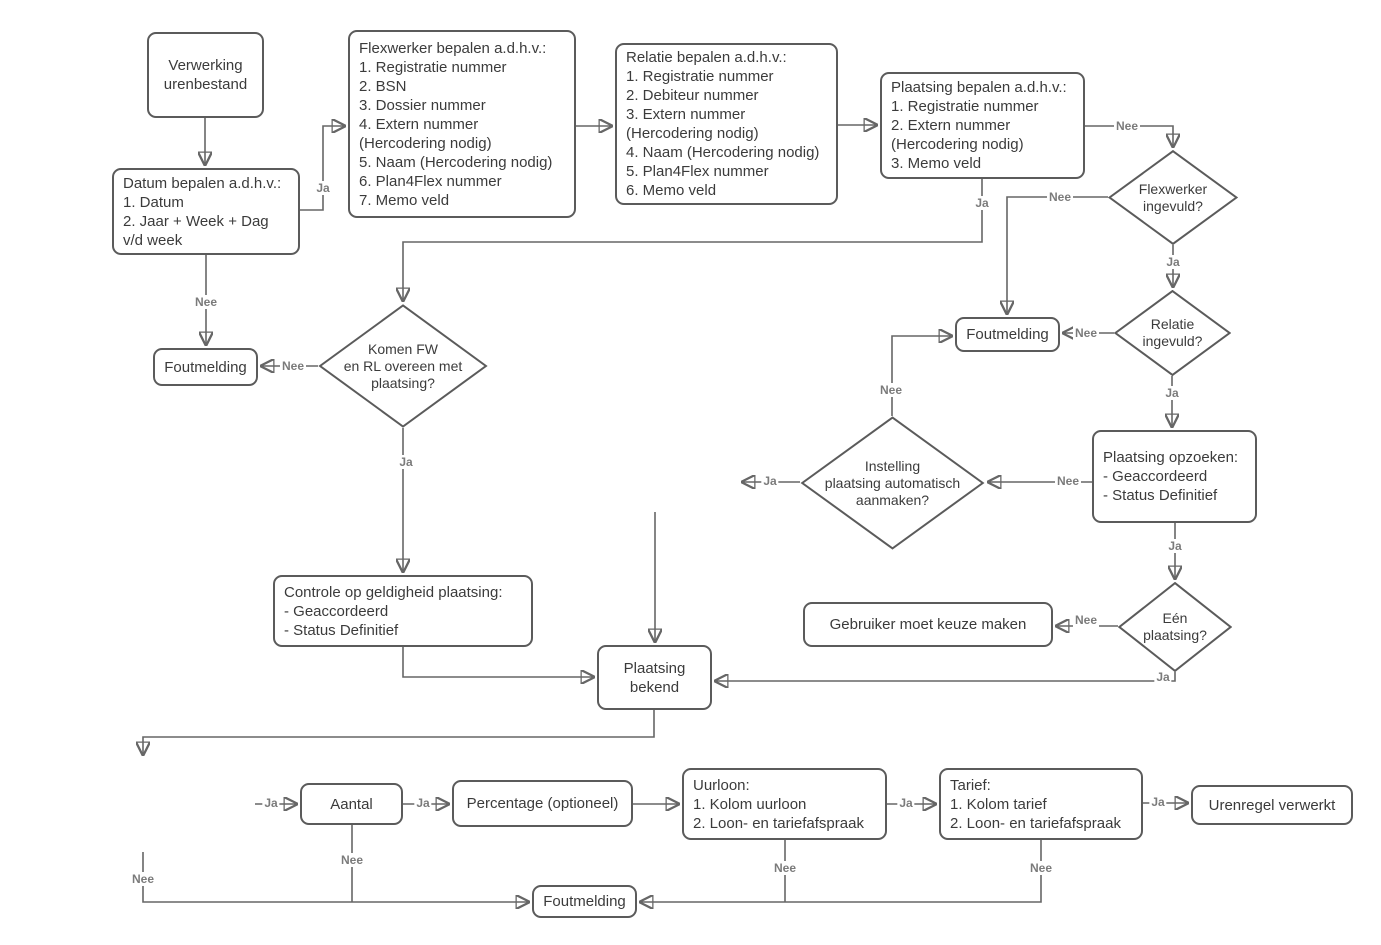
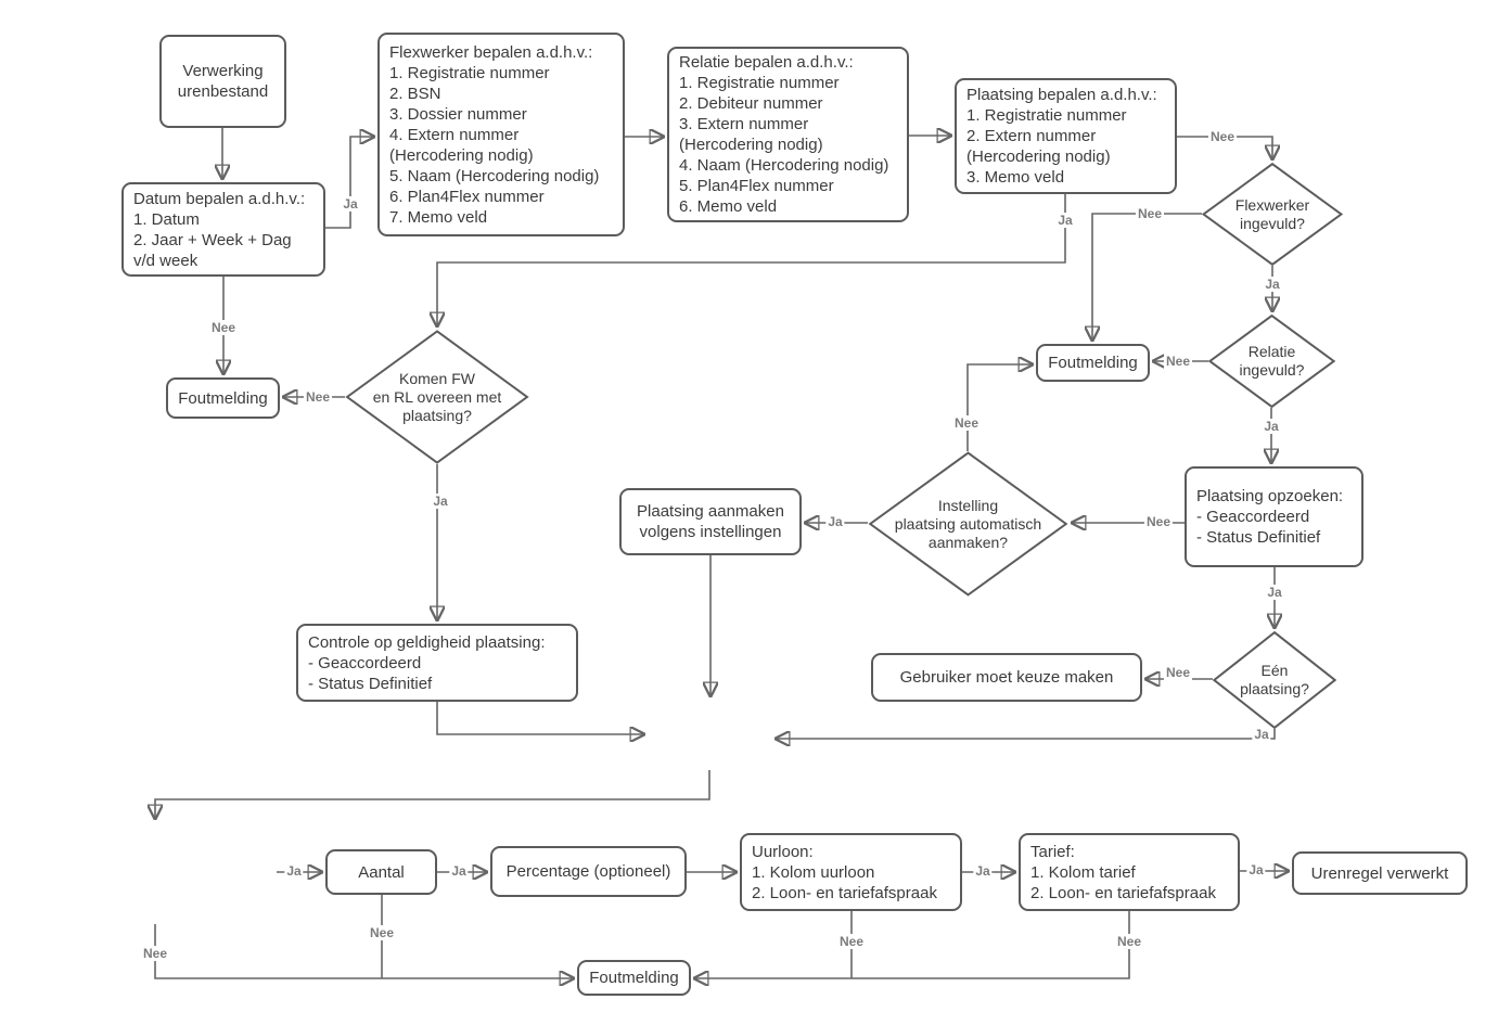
  Verwerking
  urenbestand
  Datum bepalen a.d.h.v.:
  1. Datum
  2. Jaar + Week + Dag
  v/d week
  Flexwerker bepalen a.d.h.v.:
  1. Registratie nummer
  2. BSN
  3. Dossier nummer
  4. Extern nummer
  (Hercodering nodig)
  5. Naam (Hercodering nodig)
  6. Plan4Flex nummer
  7. Memo veld
  Relatie bepalen a.d.h.v.:
  1. Registratie nummer
  2. Debiteur nummer
  3. Extern nummer
  (Hercodering nodig)
  4. Naam (Hercodering nodig)
  5. Plan4Flex nummer
  6. Memo veld
  Plaatsing bepalen a.d.h.v.:
  1. Registratie nummer
  2. Extern nummer
  (Hercodering nodig)
  3. Memo veld
  Foutmelding
  Foutmelding
+ Plaatsing aanmaken
+ volgens instellingen
  Plaatsing opzoeken:
  - Geaccordeerd
  - Status Definitief
  Gebruiker moet keuze maken
  Controle op geldigheid plaatsing:
  - Geaccordeerd
  - Status Definitief
- Plaatsing
- bekend
  Aantal
  Percentage (optioneel)
  Uurloon:
  1. Kolom uurloon
  2. Loon- en tariefafspraak
  Tarief:
  1. Kolom tarief
  2. Loon- en tariefafspraak
  Urenregel verwerkt
  Foutmelding
  Komen FW
  en RL overeen met
  plaatsing?
  Flexwerker
  ingevuld?
  Relatie
  ingevuld?
  Instelling
  plaatsing automatisch
  aanmaken?
  Eén
  plaatsing?
  Ja
  Nee
  Nee
  Ja
  Nee
  Ja
  Nee
  Ja
  Nee
  Ja
  Nee
  Ja
  Nee
  Ja
  Nee
  Ja
  Ja
  Nee
  Ja
  Nee
  Ja
  Nee
  Ja
  Nee
